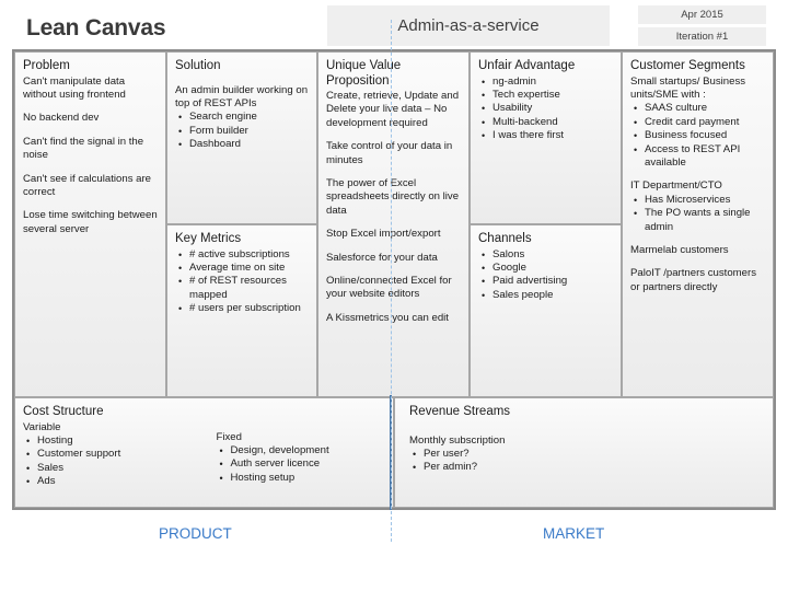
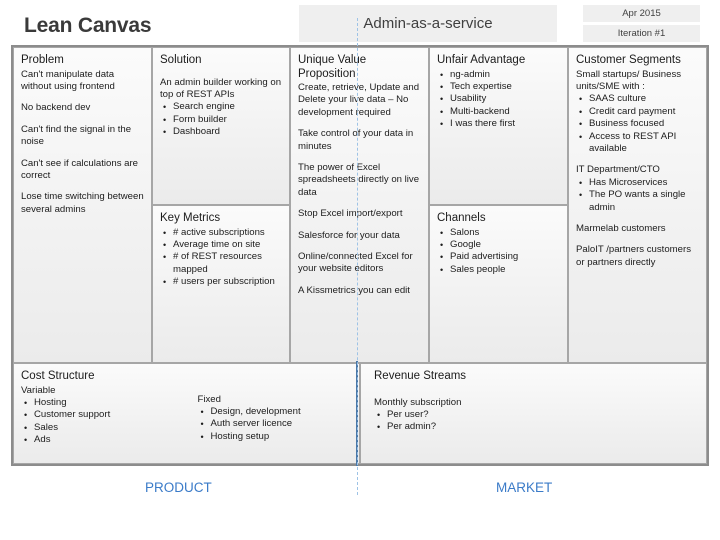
  Lean Canvas
  Admin-as-a-service
  Apr 2015
  Iteration #1
  Problem
  Can't manipulate data without using frontend
  No backend dev
  Can't find the signal in the noise
  Can't see if calculations are correct
- Lose time switching between several server
+ Lose time switching between several admins
  Solution
  An admin builder working on top of REST APIs
  Search engine
  Form builder
  Dashboard
  Key Metrics
  # active subscriptions
  Average time on site
  # of REST resources mapped
  # users per subscription
  Unique Value Proposition
  Create, retrieve, Update and Delete your live data – No development required
  Take control of your data in minutes
  The power of Excel spreadsheets directly on live data
  Stop Excel import/export
  Salesforce for your data
  Online/connected Excel for your website editors
  A Kissmetrics you can edit
  Unfair Advantage
  ng-admin
  Tech expertise
  Usability
  Multi-backend
  I was there first
  Channels
  Salons
  Google
  Paid advertising
  Sales people
  Customer Segments
  Small startups/ Business units/SME with :
  SAAS culture
  Credit card payment
  Business focused
  Access to REST API available
  IT Department/CTO
  Has Microservices
  The PO wants a single admin
  Marmelab customers
  PaloIT /partners customers or partners directly
  Cost Structure
  Variable
  Hosting
  Customer support
  Sales
  Ads
  Fixed
  Design, development
  Auth server licence
  Hosting setup
  Revenue Streams
  Monthly subscription
  Per user?
  Per admin?
  PRODUCT
  MARKET
